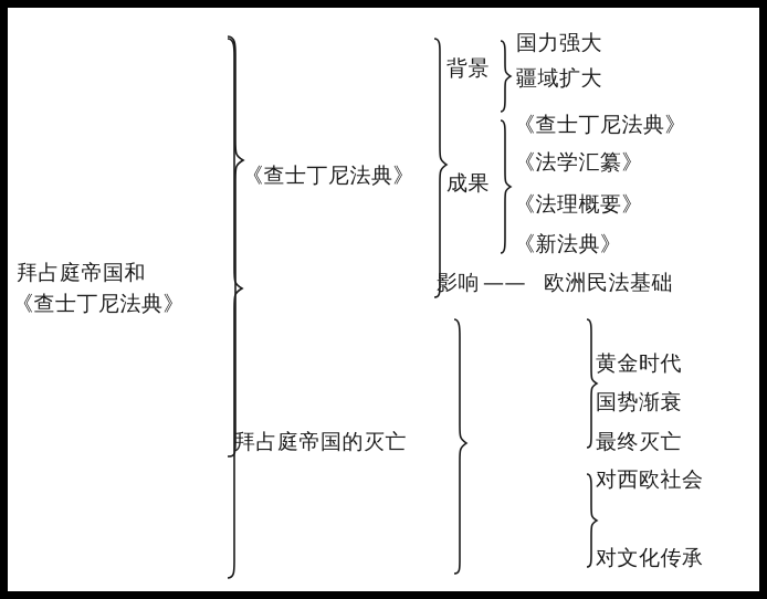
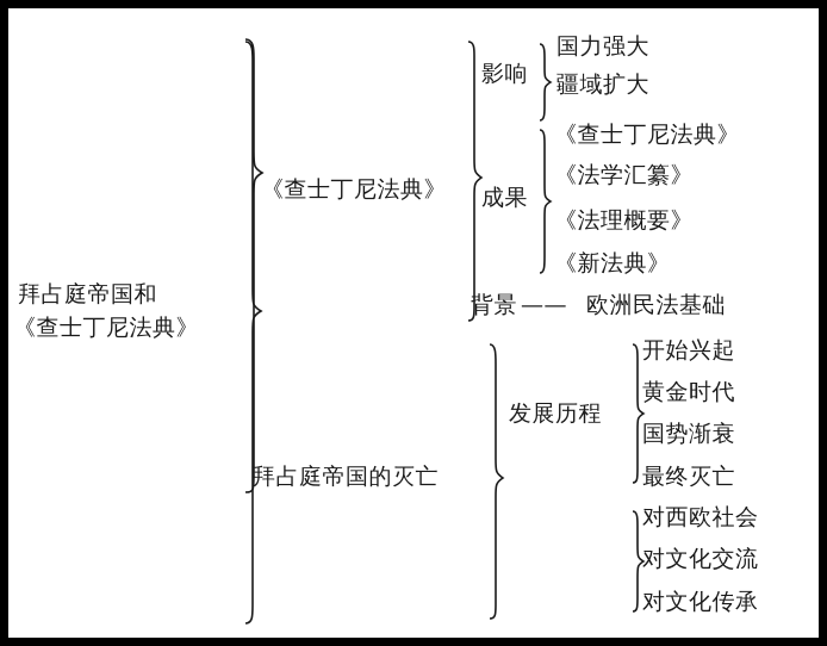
  拜占庭帝国和
  《查士丁尼法典》
  《查士丁尼法典》
- 背景
+ 影响
  成果
- 影响
+ 背景
  ——
  欧洲民法基础
  国力强大
  疆域扩大
  《查士丁尼法典》
  《法学汇纂》
  《法理概要》
  《新法典》
  拜占庭帝国的灭亡
+ 发展历程
+ 开始兴起
  黄金时代
  国势渐衰
  最终灭亡
  对西欧社会
+ 对文化交流
  对文化传承
